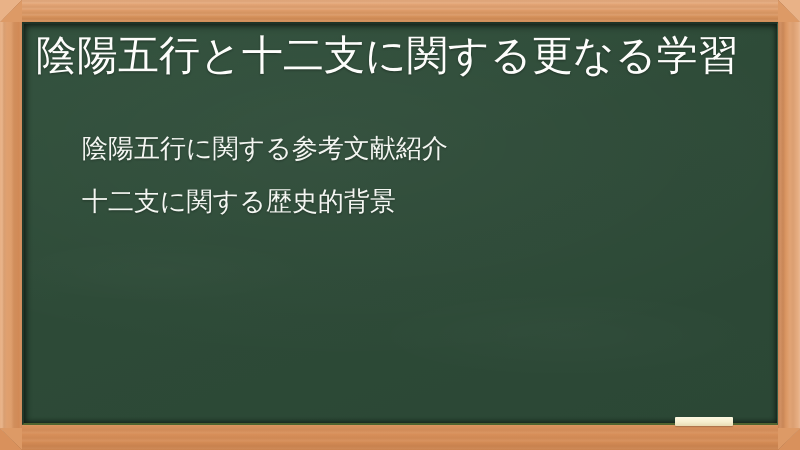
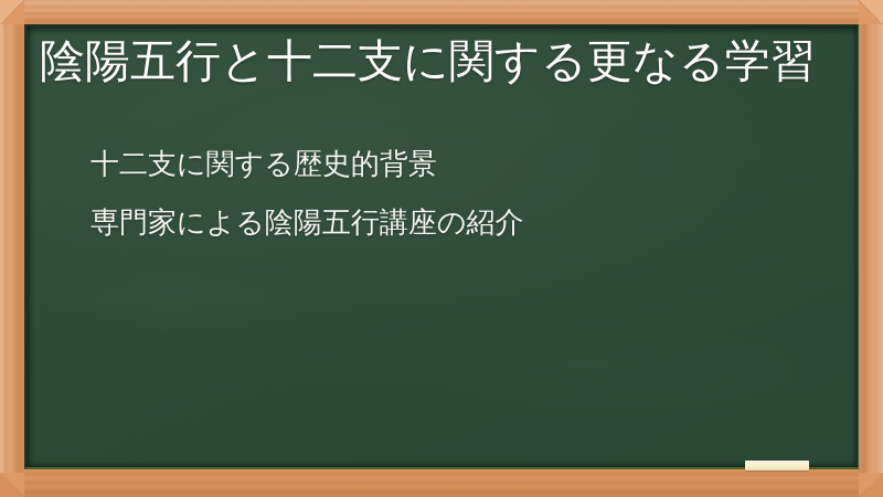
  陰陽五行と十二支に関する更なる学習
- 陰陽五行に関する参考文献紹介
  十二支に関する歴史的背景
+ 専門家による陰陽五行講座の紹介
